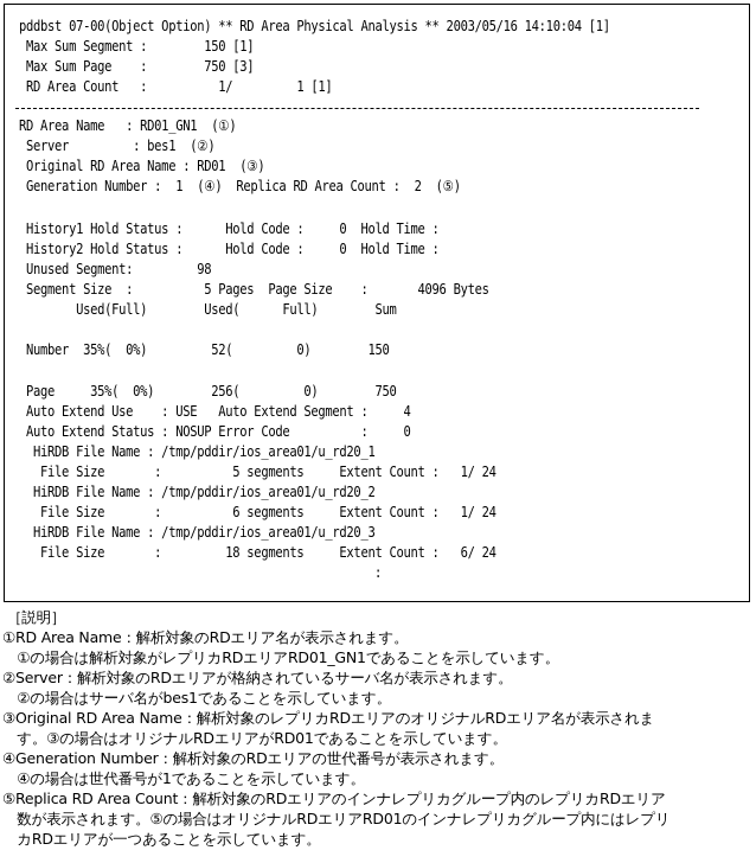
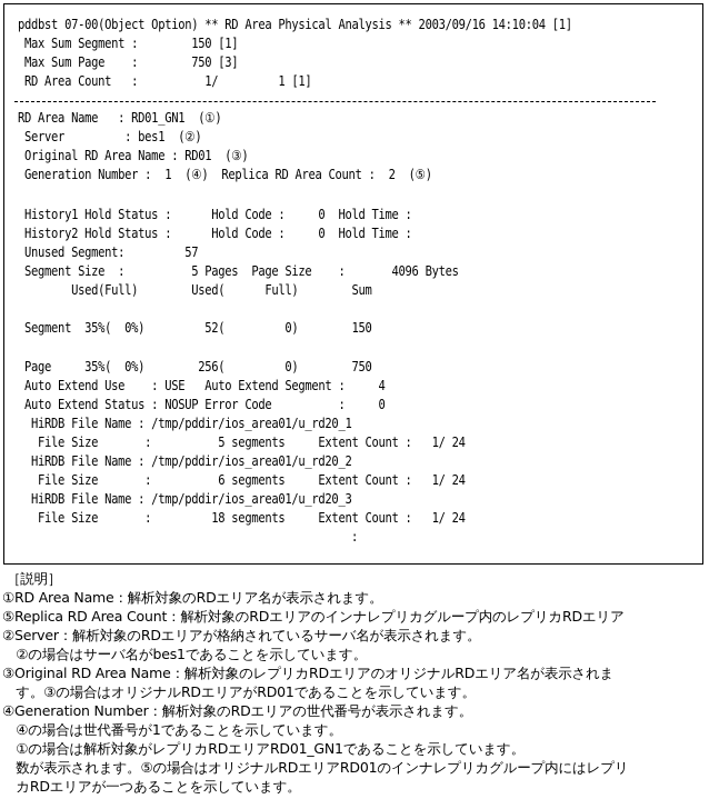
- pddbst 07-00(Object Option) ** RD Area Physical Analysis ** 2003/05/16 14:10:04 [1]
+ pddbst 07-00(Object Option) ** RD Area Physical Analysis ** 2003/09/16 14:10:04 [1]
  Max Sum Segment : 150 [1]
  Max Sum Page : 750 [3]
  RD Area Count : 1/ 1 [1]
  RD Area Name : RD01_GN1 (①)
  Server : bes1 (②)
  Original RD Area Name : RD01 (③)
  Generation Number : 1 (④) Replica RD Area Count : 2 (⑤)
  History1 Hold Status : Hold Code : 0 Hold Time :
  History2 Hold Status : Hold Code : 0 Hold Time :
- Unused Segment: 98
+ Unused Segment: 57
  Segment Size : 5 Pages Page Size : 4096 Bytes
  Used(Full) Used( Full) Sum
- Number 35%( 0%) 52( 0) 150
+ Segment 35%( 0%) 52( 0) 150
  Page 35%( 0%) 256( 0) 750
  Auto Extend Use : USE Auto Extend Segment : 4
  Auto Extend Status : NOSUP Error Code : 0
  HiRDB File Name : /tmp/pddir/ios_area01/u_rd20_1
  File Size : 5 segments Extent Count : 1/ 24
  HiRDB File Name : /tmp/pddir/ios_area01/u_rd20_2
  File Size : 6 segments Extent Count : 1/ 24
  HiRDB File Name : /tmp/pddir/ios_area01/u_rd20_3
- File Size : 18 segments Extent Count : 6/ 24
+ File Size : 18 segments Extent Count : 1/ 24
  :
  ［説明］
  ①RD Area Name：解析対象のRDエリア名が表示されます。
- ①の場合は解析対象がレプリカRDエリアRD01_GN1であることを示しています。
+ ⑤Replica RD Area Count：解析対象のRDエリアのインナレプリカグループ内のレプリカRDエリア
  ②Server：解析対象のRDエリアが格納されているサーバ名が表示されます。
  ②の場合はサーバ名がbes1であることを示しています。
  ③Original RD Area Name：解析対象のレプリカRDエリアのオリジナルRDエリア名が表示されま
  す。③の場合はオリジナルRDエリアがRD01であることを示しています。
  ④Generation Number：解析対象のRDエリアの世代番号が表示されます。
  ④の場合は世代番号が1であることを示しています。
- ⑤Replica RD Area Count：解析対象のRDエリアのインナレプリカグループ内のレプリカRDエリア
+ ①の場合は解析対象がレプリカRDエリアRD01_GN1であることを示しています。
  数が表示されます。⑤の場合はオリジナルRDエリアRD01のインナレプリカグループ内にはレプリ
  カRDエリアが一つあることを示しています。
